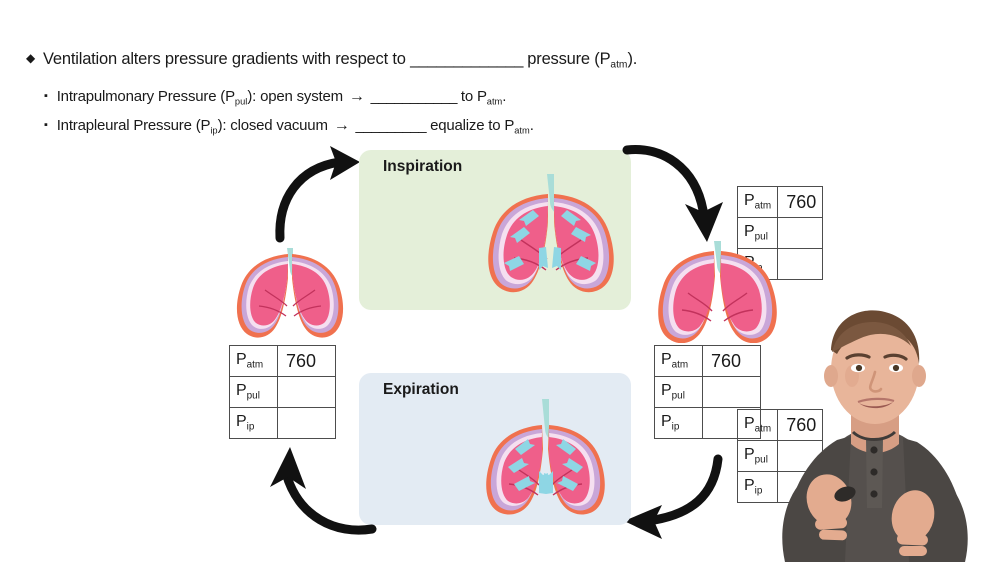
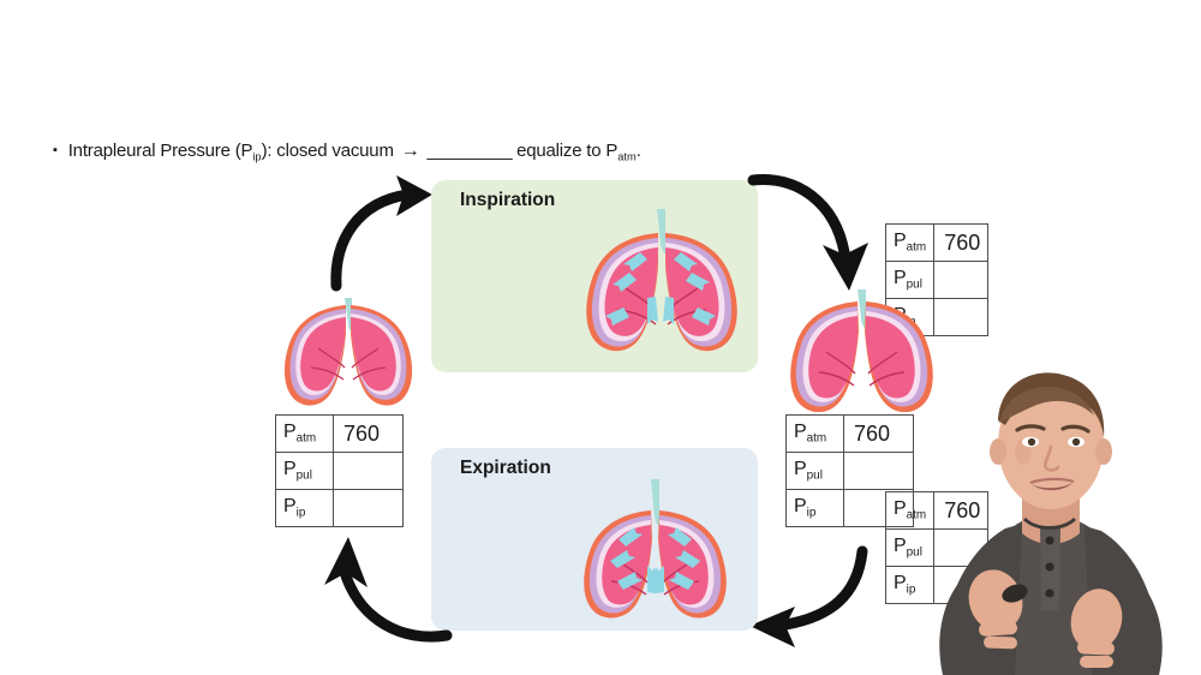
- ◆ Ventilation alters pressure gradients with respect to _____________ pressure (Patm).
- ▪ Intrapulmonary Pressure (Ppul): open system → ___________ to Patm.
  ▪ Intrapleural Pressure (Pip): closed vacuum → _________ equalize to Patm.
  Inspiration
  Patm	760
  Ppul
  Patm	760
  Ppul
  Pip
  Expiration
  Patm	760
  Ppul
  Pip
  Patm	760
  Ppul
  Pip
